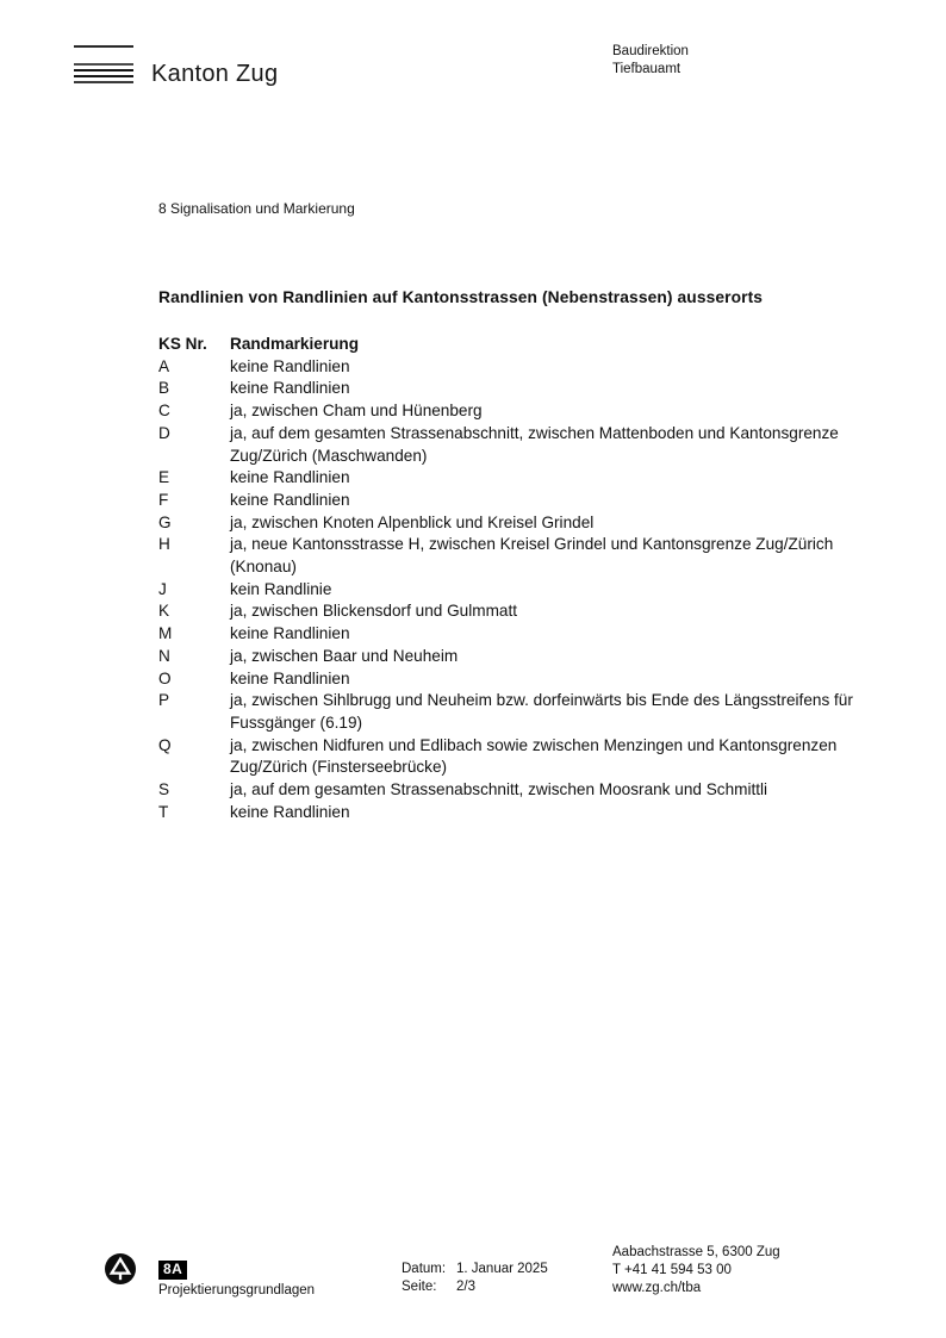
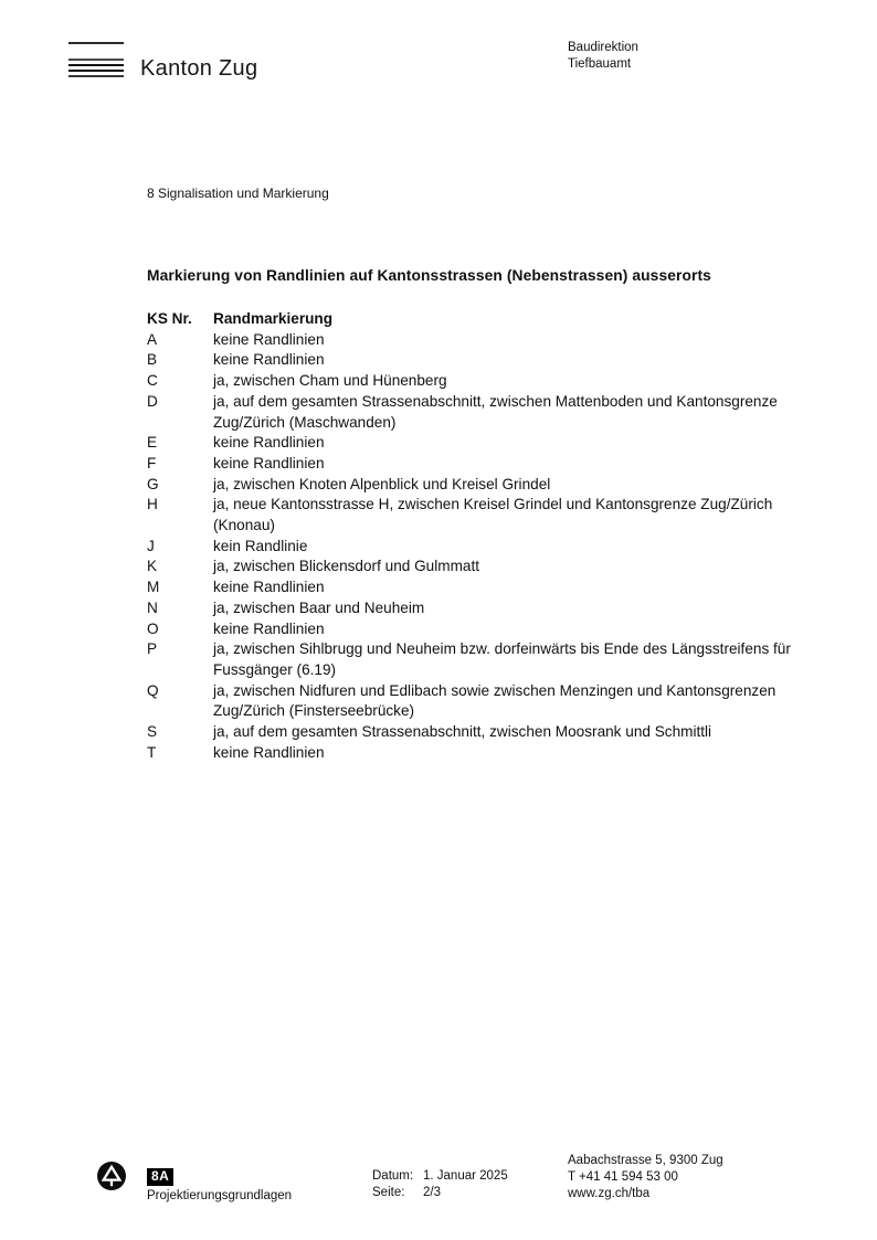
  Kanton Zug
  Baudirektion
  Tiefbauamt
  8 Signalisation und Markierung
- Randlinien von Randlinien auf Kantonsstrassen (Nebenstrassen) ausserorts
+ Markierung von Randlinien auf Kantonsstrassen (Nebenstrassen) ausserorts
  KS Nr.
  Randmarkierung
  A
  keine Randlinien
  B
  keine Randlinien
  C
  ja, zwischen Cham und Hünenberg
  D
  ja, auf dem gesamten Strassenabschnitt, zwischen Mattenboden und Kantonsgrenze Zug/Zürich (Maschwanden)
  E
  keine Randlinien
  F
  keine Randlinien
  G
  ja, zwischen Knoten Alpenblick und Kreisel Grindel
  H
  ja, neue Kantonsstrasse H, zwischen Kreisel Grindel und Kantonsgrenze Zug/Zürich (Knonau)
  J
  kein Randlinie
  K
  ja, zwischen Blickensdorf und Gulmmatt
  M
  keine Randlinien
  N
  ja, zwischen Baar und Neuheim
  O
  keine Randlinien
  P
  ja, zwischen Sihlbrugg und Neuheim bzw. dorfeinwärts bis Ende des Längsstreifens für Fussgänger (6.19)
  Q
  ja, zwischen Nidfuren und Edlibach sowie zwischen Menzingen und Kantonsgrenzen Zug/Zürich (Finsterseebrücke)
  S
  ja, auf dem gesamten Strassenabschnitt, zwischen Moosrank und Schmittli
  T
  keine Randlinien
  8A
  Projektierungsgrundlagen
  Datum:
  1. Januar 2025
  Seite:
  2/3
- Aabachstrasse 5, 6300 Zug
+ Aabachstrasse 5, 9300 Zug
  T +41 41 594 53 00
  www.zg.ch/tba
